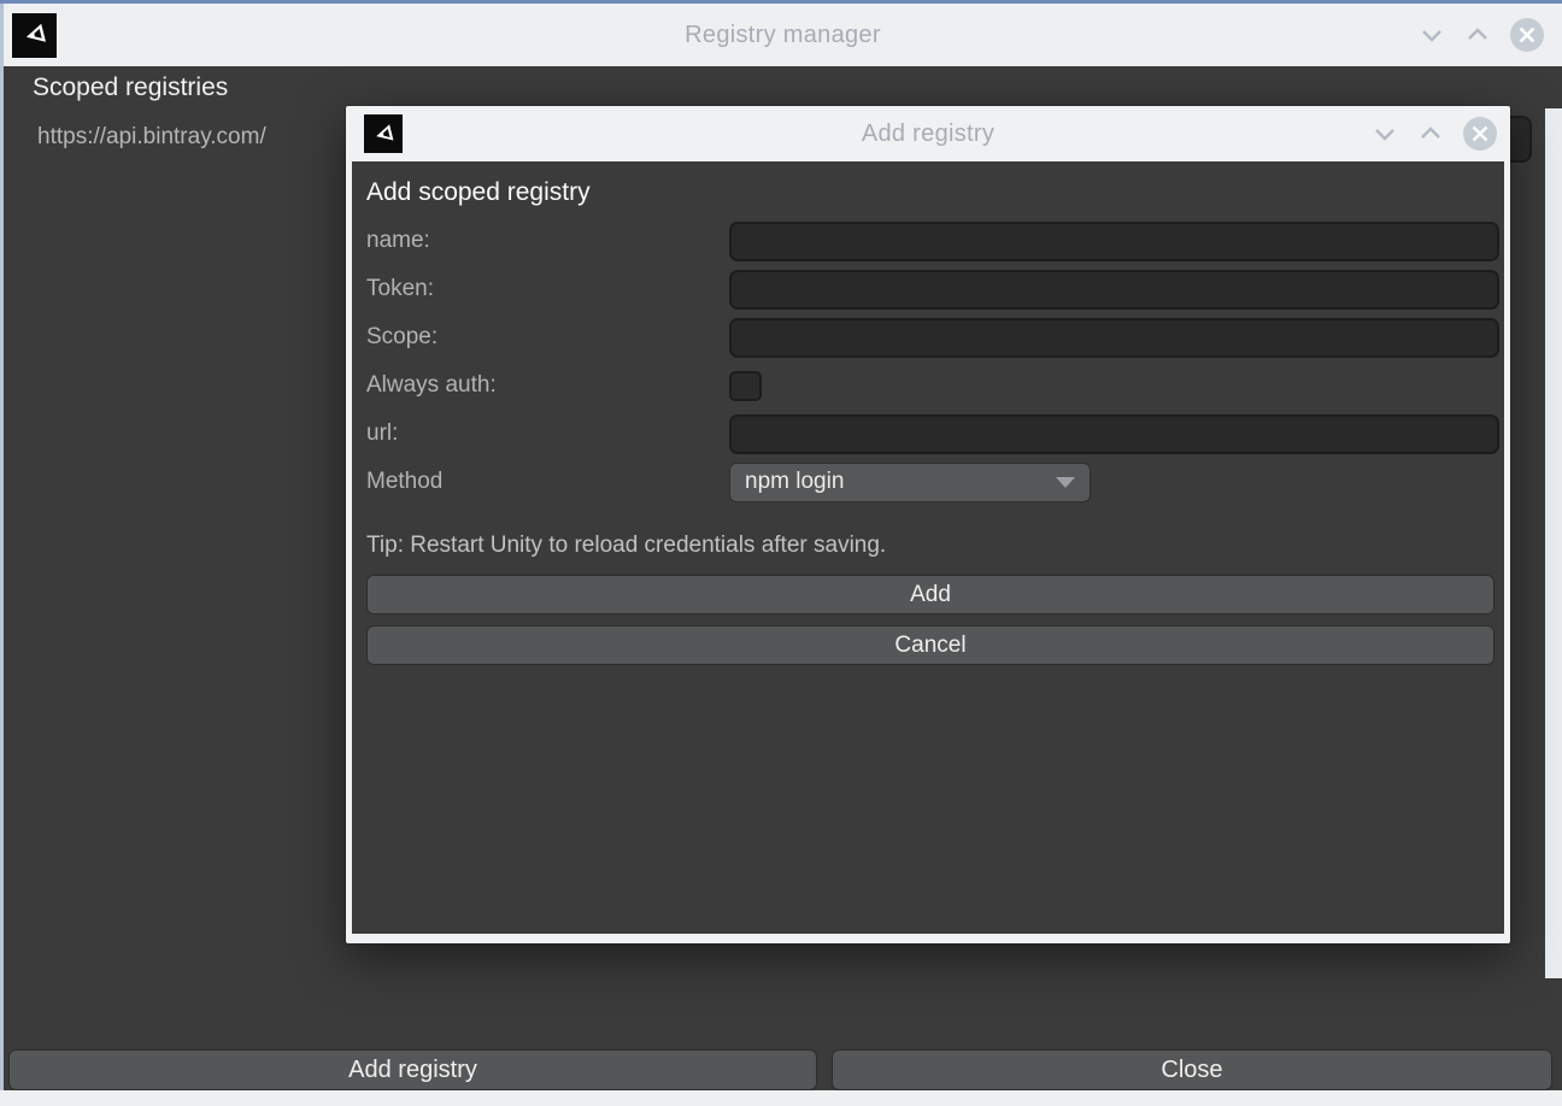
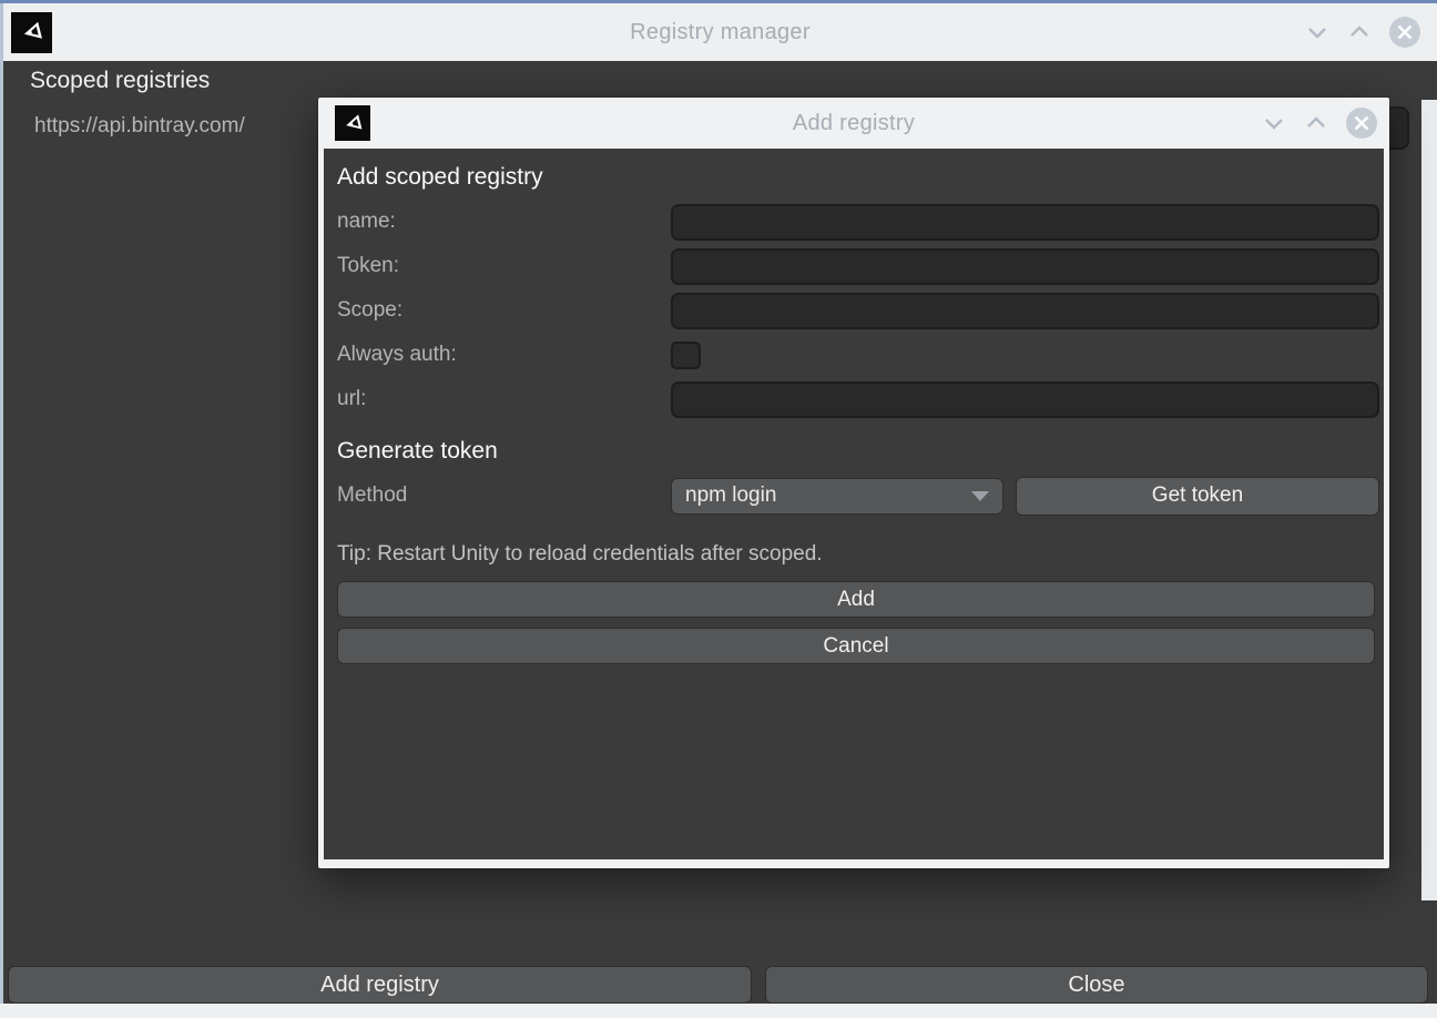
  Registry manager
  Scoped registries
  https://api.bintray.com/
  Add registry
  Close
  Add registry
  Add scoped registry
  name:
  Token:
  Scope:
  Always auth:
  url:
+ Generate token
  Method
  npm login
+ Get token
- Tip: Restart Unity to reload credentials after saving.
+ Tip: Restart Unity to reload credentials after scoped.
  Add
  Cancel
